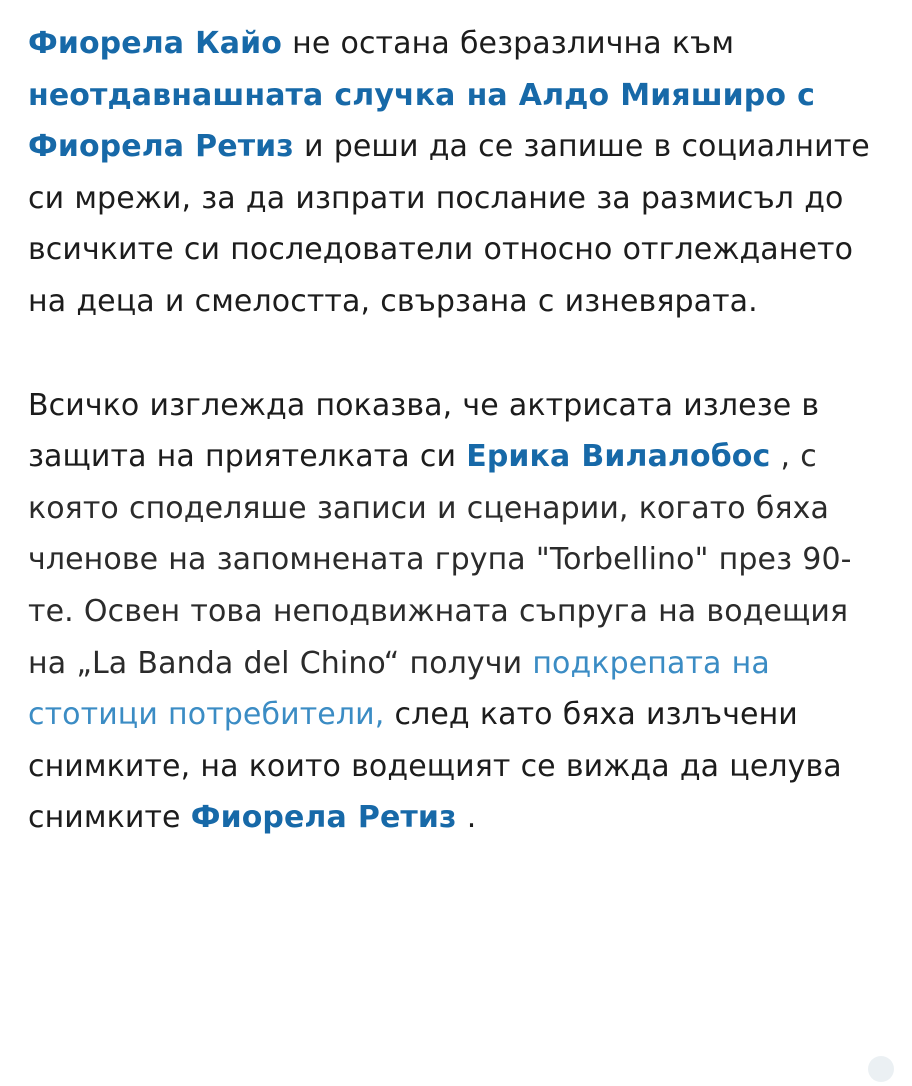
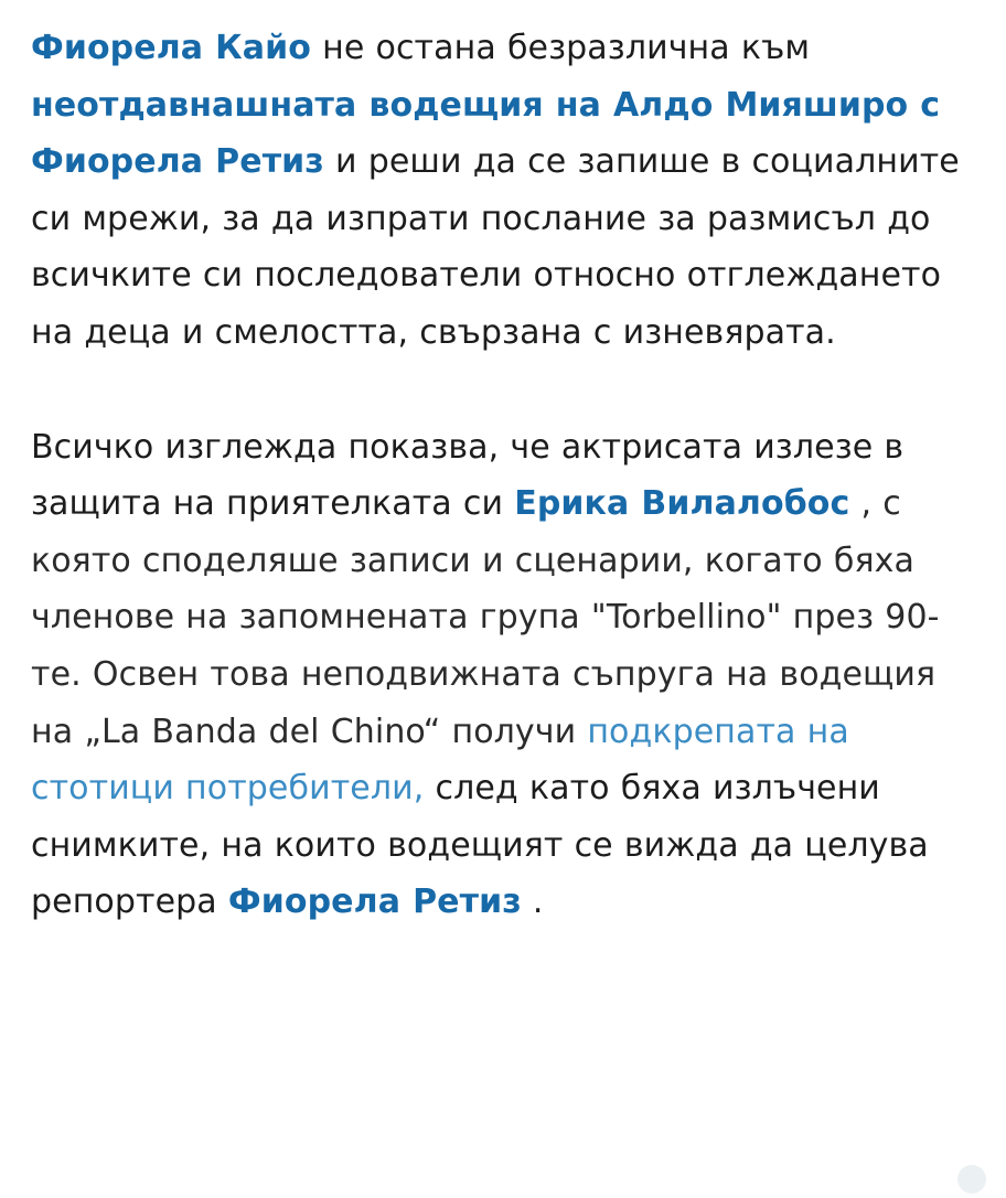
- Фиорела Кайо не остана безразлична към неотдавнашната случка на Алдо Мияширо с Фиорела Ретиз и реши да се запише в социалните си мрежи, за да изпрати послание за размисъл до всичките си последователи относно отглеждането на деца и смелостта, свързана с изневярата.
+ Фиорела Кайо не остана безразлична към неотдавнашната водещия на Алдо Мияширо с Фиорела Ретиз и реши да се запише в социалните си мрежи, за да изпрати послание за размисъл до всичките си последователи относно отглеждането на деца и смелостта, свързана с изневярата.
- Всичко изглежда показва, че актрисата излезе в защита на приятелката си Ерика Вилалобос , с която споделяше записи и сценарии, когато бяха членове на запомнената група "Torbellino" през 90-те. Освен това неподвижната съпруга на водещия на „La Banda del Chino“ получи подкрепата на стотици потребители, след като бяха излъчени снимките, на които водещият се вижда да целува снимките Фиорела Ретиз .
+ Всичко изглежда показва, че актрисата излезе в защита на приятелката си Ерика Вилалобос , с която споделяше записи и сценарии, когато бяха членове на запомнената група "Torbellino" през 90-те. Освен това неподвижната съпруга на водещия на „La Banda del Chino“ получи подкрепата на стотици потребители, след като бяха излъчени снимките, на които водещият се вижда да целува репортера Фиорела Ретиз .
